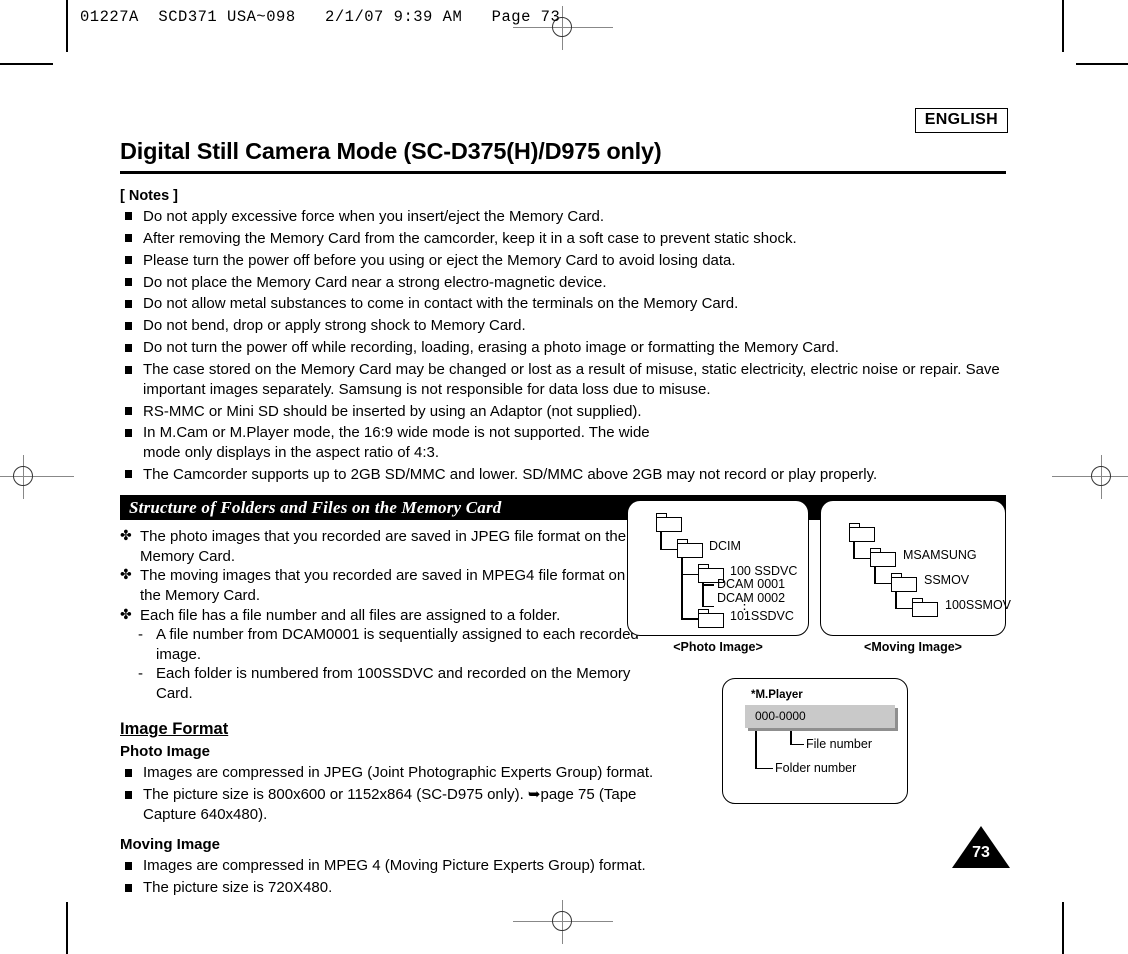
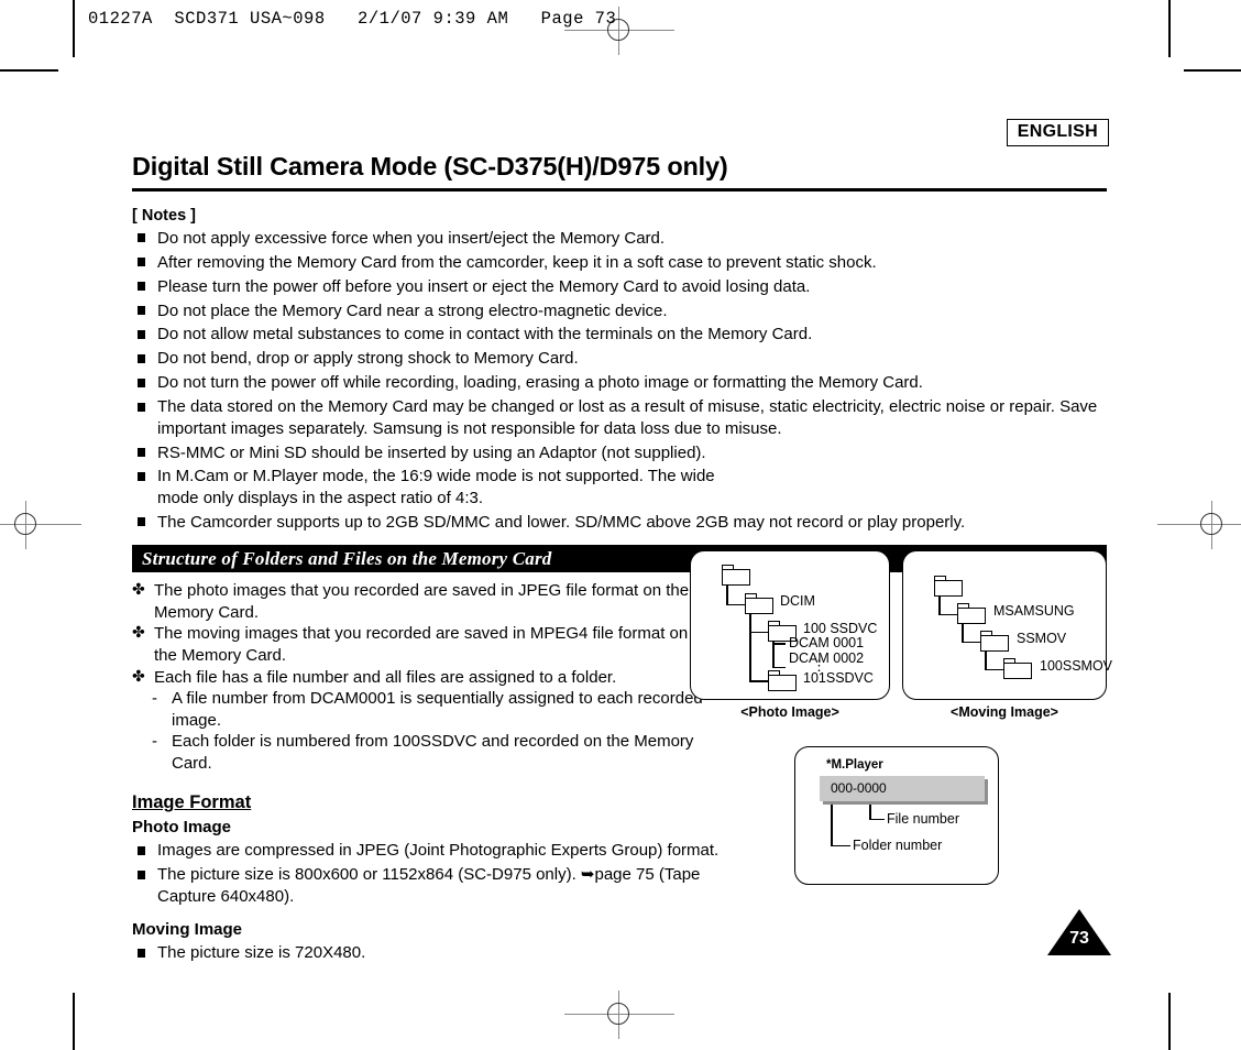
  01227A SCD371 USA~098 2/1/07 9:39 AM Page 73
  ENGLISH
  Digital Still Camera Mode (SC-D375(H)/D975 only)
  [ Notes ]
  Do not apply excessive force when you insert/eject the Memory Card.
  After removing the Memory Card from the camcorder, keep it in a soft case to prevent static shock.
- Please turn the power off before you using or eject the Memory Card to avoid losing data.
+ Please turn the power off before you insert or eject the Memory Card to avoid losing data.
  Do not place the Memory Card near a strong electro-magnetic device.
  Do not allow metal substances to come in contact with the terminals on the Memory Card.
  Do not bend, drop or apply strong shock to Memory Card.
  Do not turn the power off while recording, loading, erasing a photo image or formatting the Memory Card.
- The case stored on the Memory Card may be changed or lost as a result of misuse, static electricity, electric noise or repair. Save important images separately. Samsung is not responsible for data loss due to misuse.
+ The data stored on the Memory Card may be changed or lost as a result of misuse, static electricity, electric noise or repair. Save important images separately. Samsung is not responsible for data loss due to misuse.
  RS-MMC or Mini SD should be inserted by using an Adaptor (not supplied).
  In M.Cam or M.Player mode, the 16:9 wide mode is not supported. The wide mode only displays in the aspect ratio of 4:3.
  The Camcorder supports up to 2GB SD/MMC and lower. SD/MMC above 2GB may not record or play properly.
  Structure of Folders and Files on the Memory Card
  ✤
  The photo images that you recorded are saved in JPEG file format on the Memory Card.
  ✤
  The moving images that you recorded are saved in MPEG4 file format on the Memory Card.
  ✤
  Each file has a file number and all files are assigned to a folder.
  -
  A file number from DCAM0001 is sequentially assigned to each recorde image.
  -
  Each folder is numbered from 100SSDVC and recorded on the Memory Card.
  Image Format
  Photo Image
  Images are compressed in JPEG (Joint Photographic Experts Group) format.
  The picture size is 800x600 or 1152x864 (SC-D975 only). ➥page 75 (Tape Capture 640x480).
  Moving Image
- Images are compressed in MPEG 4 (Moving Picture Experts Group) format.
  The picture size is 720X480.
  DCIM
  100 SSDVC
  DCAM 0001
  DCAM 0002
  ⋮
  101SSDVC
  <Photo Image>
  MSAMSUNG
  SSMOV
  100SSMOV
  <Moving Image>
  *M.Player
  000-0000
  File number
  Folder number
  73
